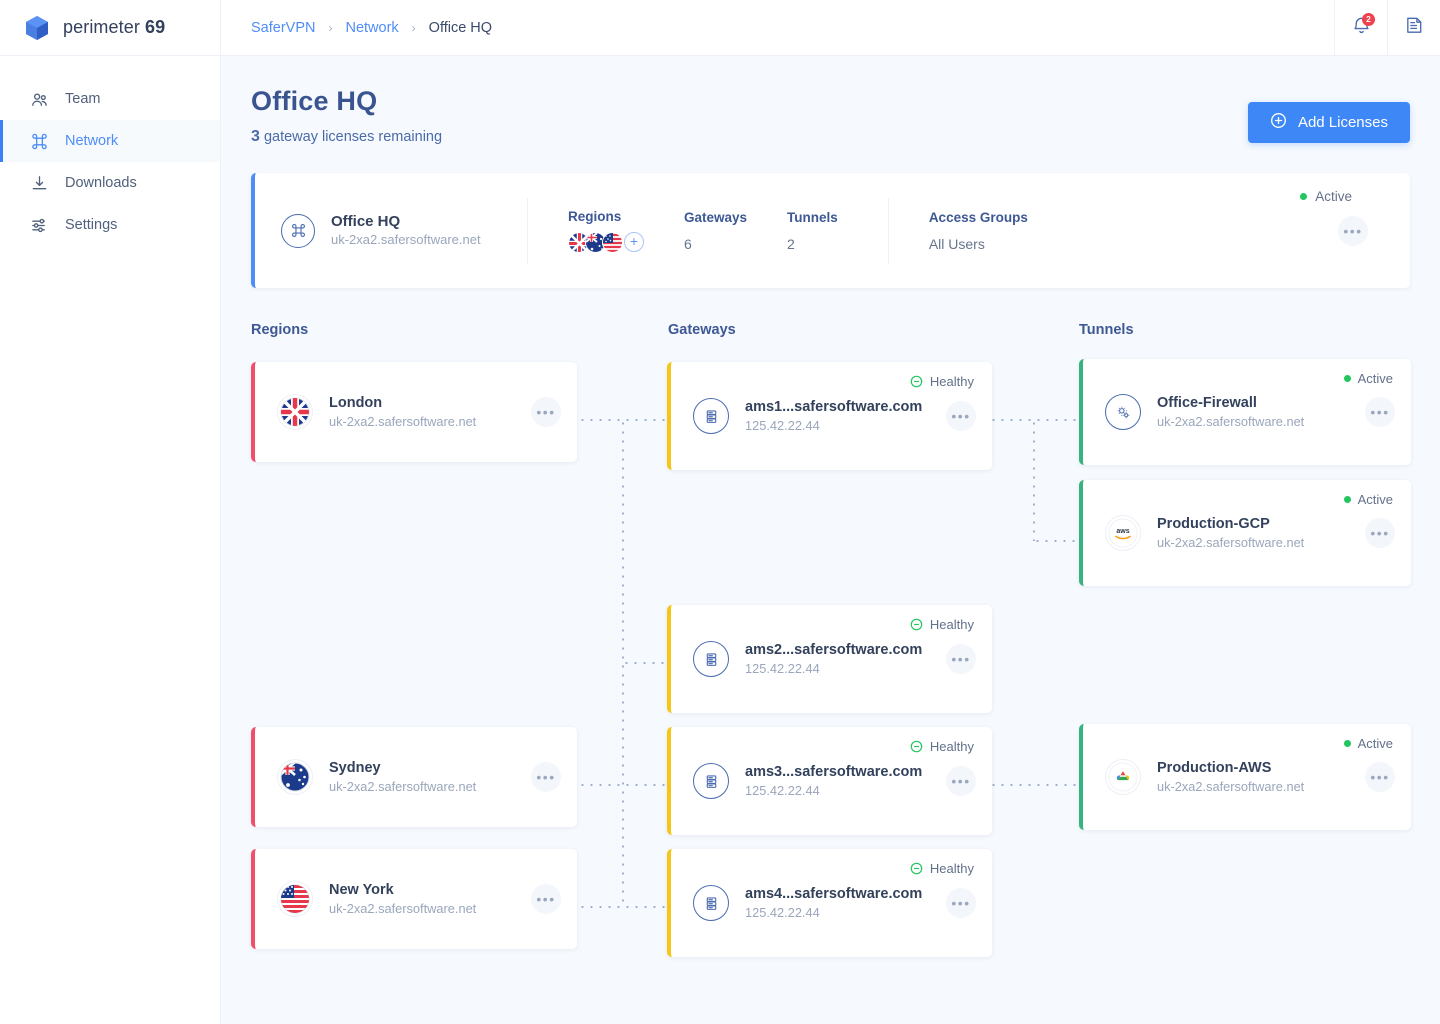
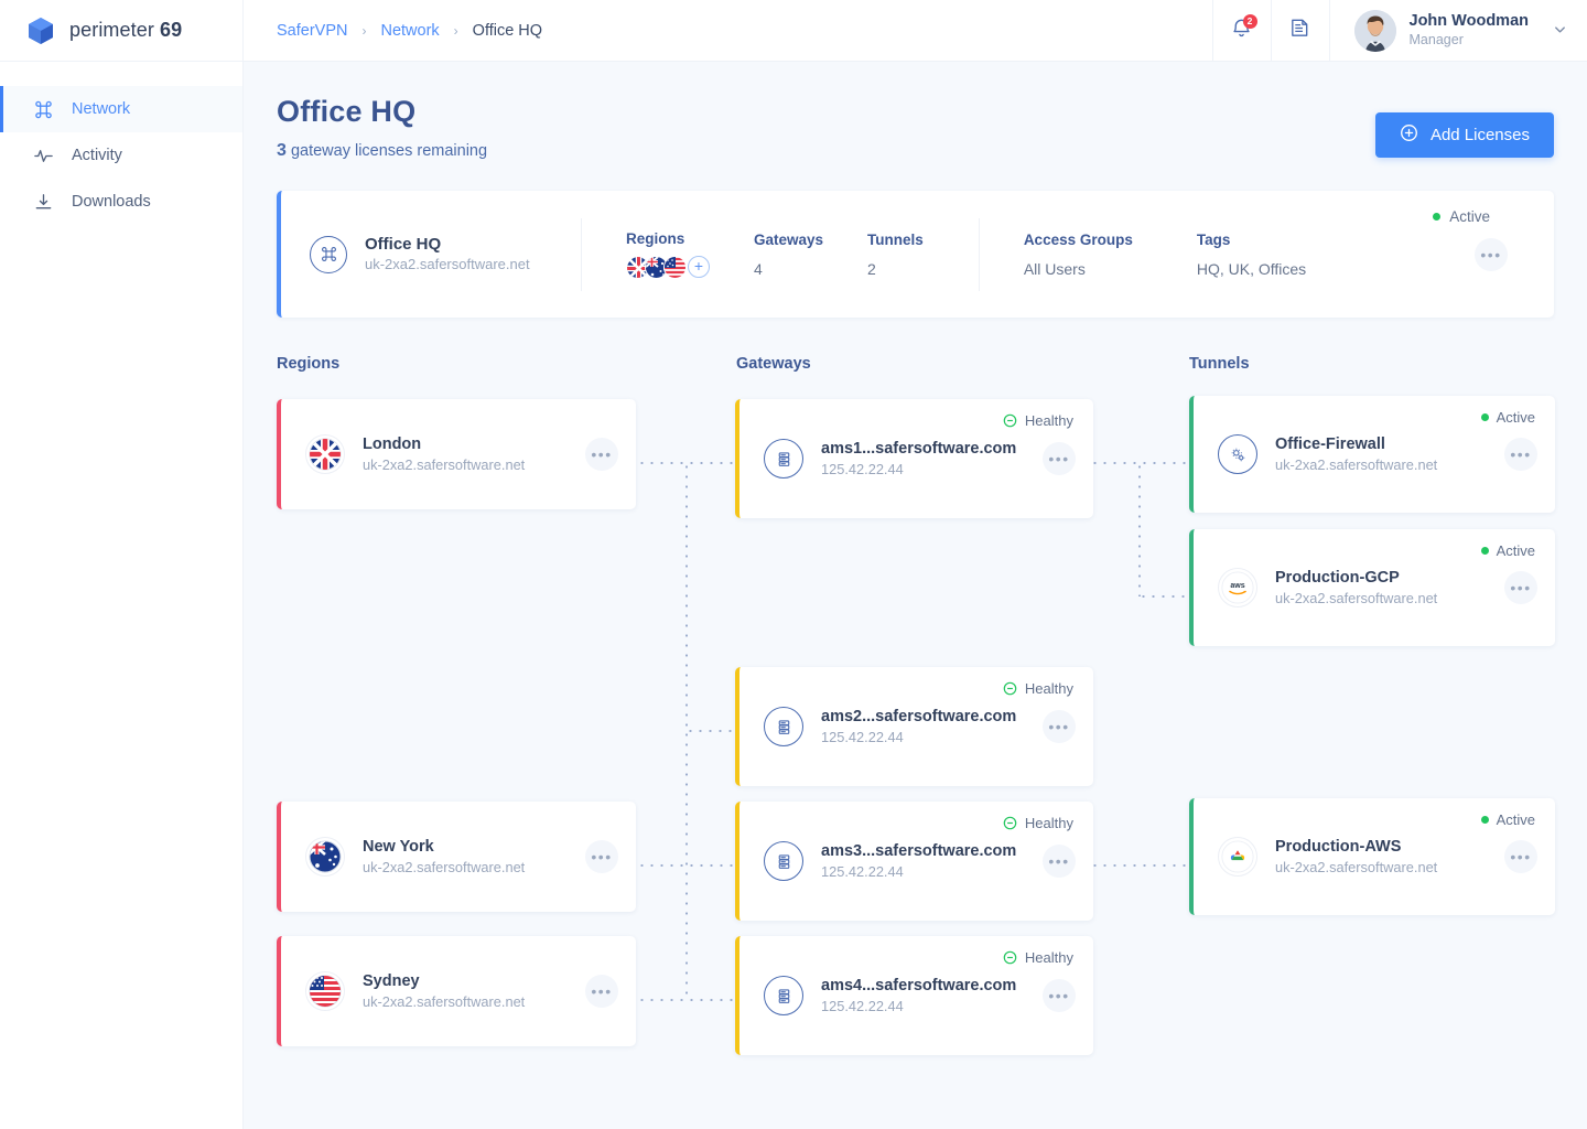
  perimeter 69
- Team
  Network
+ Activity
  Downloads
- Settings
  SaferVPN
  ›
  Network
  ›
  Office HQ
  2
+ John Woodman
+ Manager
  Office HQ
  3 gateway licenses remaining
  Add Licenses
  Office HQ
  uk-2xa2.safersoftware.net
  Regions
  +
  Gateways
- 6
+ 4
  Tunnels
  2
  Access Groups
  All Users
+ Tags
+ HQ, UK, Offices
  Active
  •••
  Regions
  Gateways
  Tunnels
  London
  uk-2xa2.safersoftware.net
  •••
- Sydney
+ New York
  uk-2xa2.safersoftware.net
  •••
- New York
+ Sydney
  uk-2xa2.safersoftware.net
  •••
  Healthy
  ams1...safersoftware.com
  125.42.22.44
  •••
  Healthy
  ams2...safersoftware.com
  125.42.22.44
  •••
  Healthy
  ams3...safersoftware.com
  125.42.22.44
  •••
  Healthy
  ams4...safersoftware.com
  125.42.22.44
  •••
  Active
  Office-Firewall
  uk-2xa2.safersoftware.net
  •••
  Active
  Production-GCP
  uk-2xa2.safersoftware.net
  •••
  Active
  Production-AWS
  uk-2xa2.safersoftware.net
  •••
